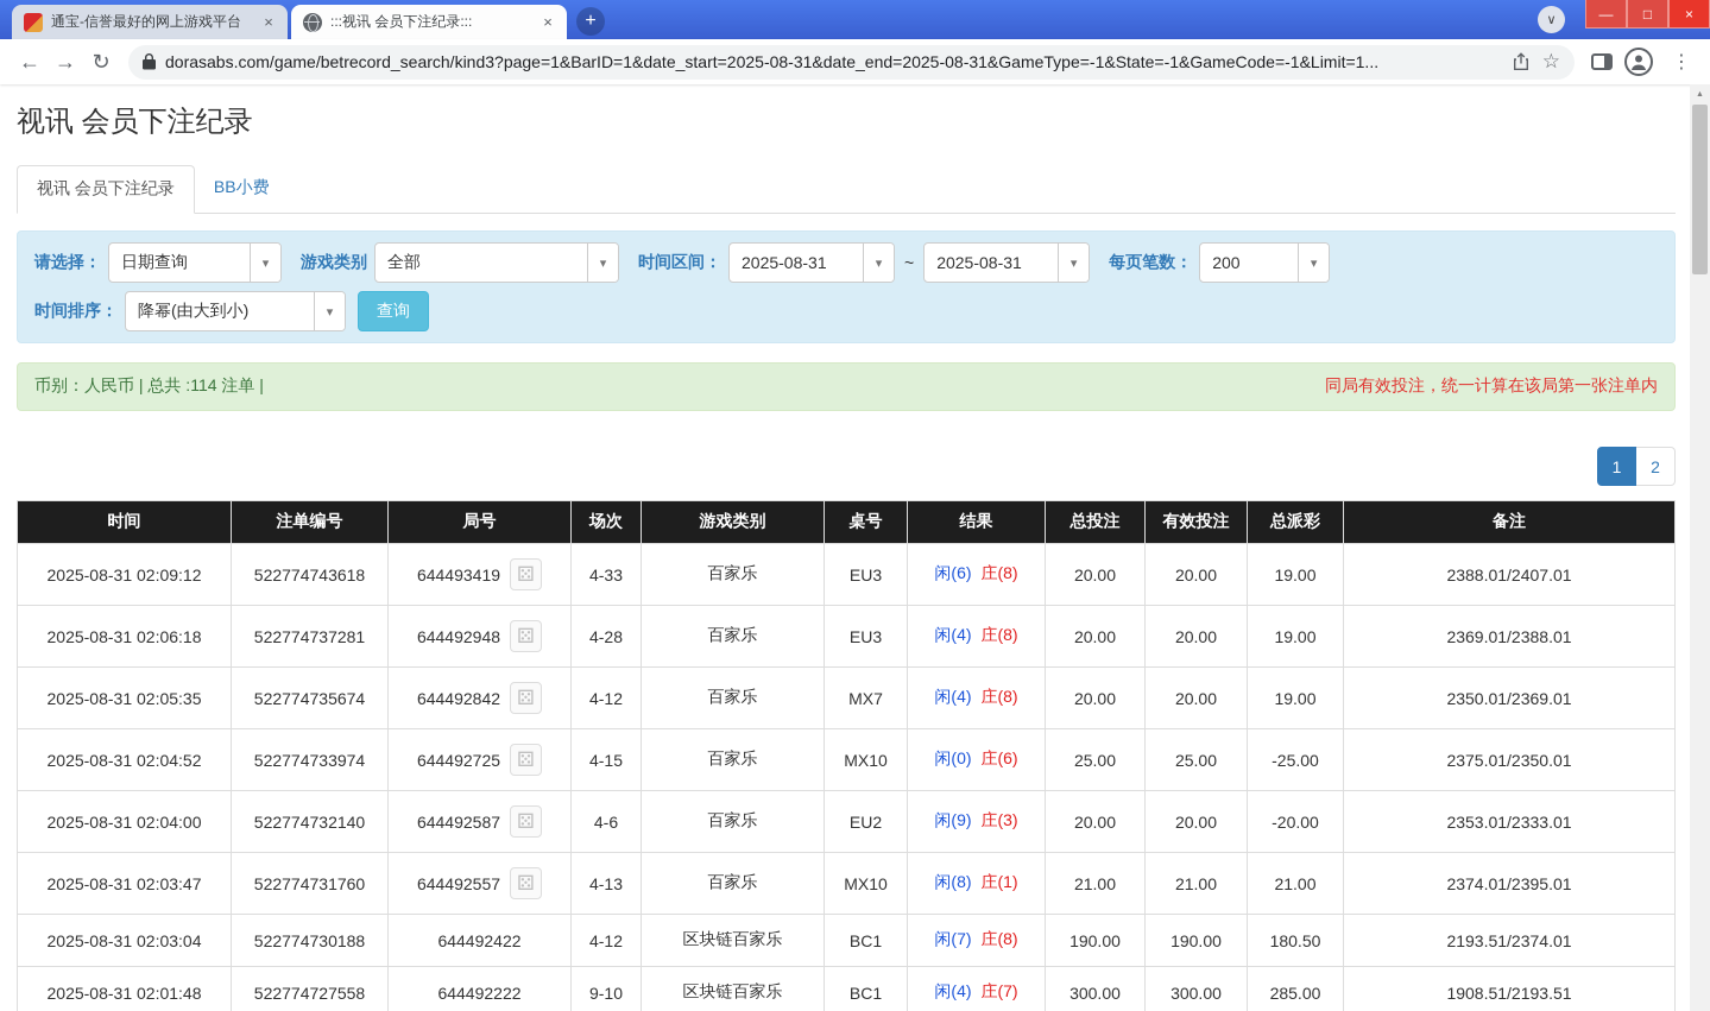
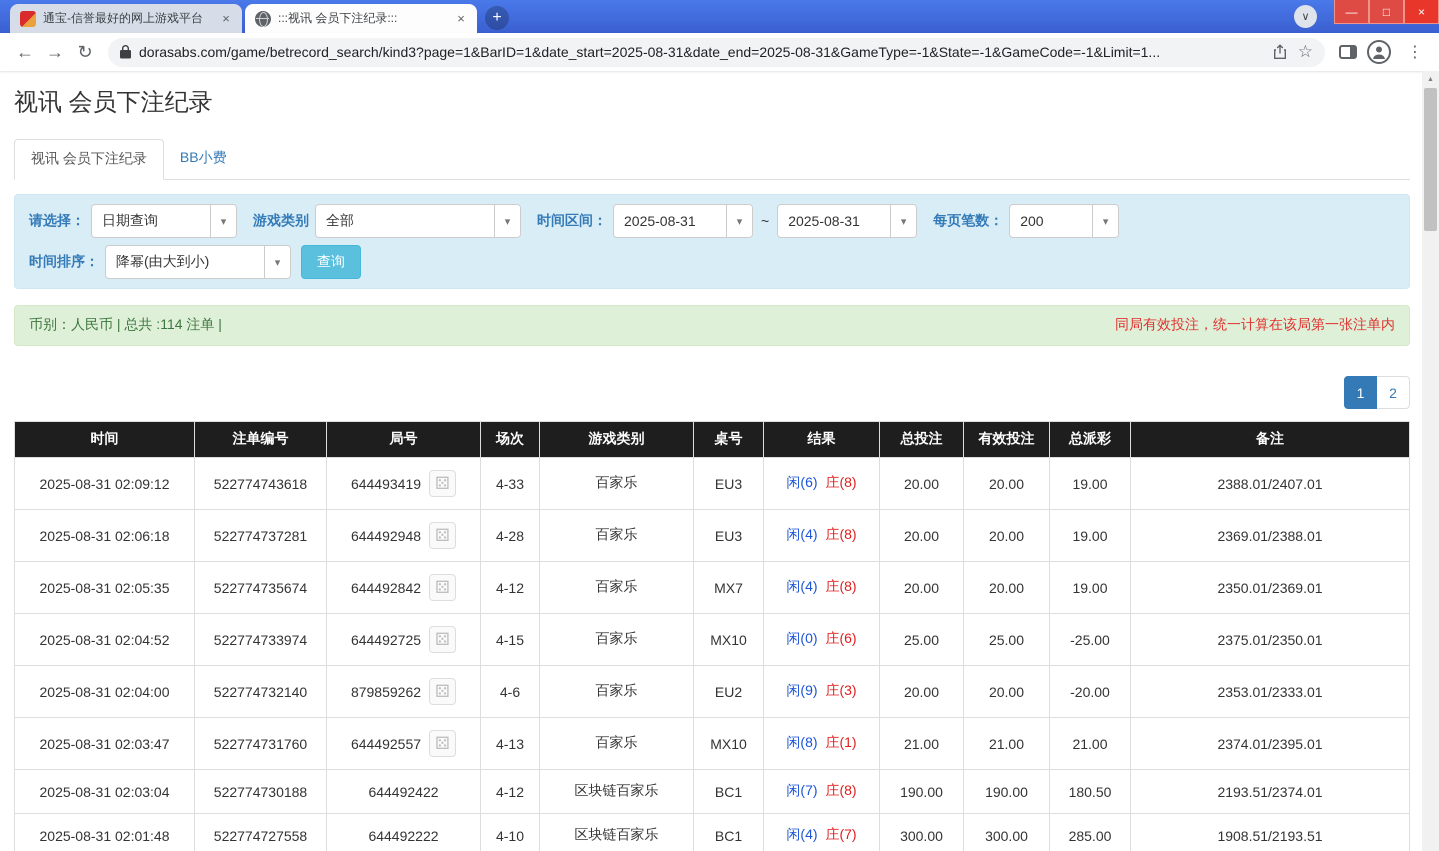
  通宝-信誉最好的网上游戏平台
  ×
  :::视讯 会员下注纪录:::
  ×
  +
  ∨
  —
  □
  ×
  ←
  →
  ↻
  dorasabs.com/game/betrecord_search/kind3?page=1&BarID=1&date_start=2025-08-31&date_end=2025-08-31&GameType=-1&State=-1&GameCode=-1&Limit=1...
  ☆
  ⋮
  视讯 会员下注纪录
  视讯 会员下注纪录
  BB小费
  请选择：
  日期查询
  ▾
  游戏类别
  全部
  ▾
  时间区间：
  2025-08-31
  ▾
  ~
  2025-08-31
  ▾
  每页笔数：
  200
  ▾
  时间排序：
  降幂(由大到小)
  ▾
  查询
  币别：人民币 | 总共 :114 注单 |
  同局有效投注，统一计算在该局第一张注单内
  1
  2
  时间	注单编号	局号	场次	游戏类别	桌号	结果	总投注	有效投注	总派彩	备注
  2025-08-31 02:09:12	522774743618	644493419 ⚄	4-33	百家乐	EU3	闲(6) 庄(8)	20.00	20.00	19.00	2388.01/2407.01
  2025-08-31 02:06:18	522774737281	644492948 ⚄	4-28	百家乐	EU3	闲(4) 庄(8)	20.00	20.00	19.00	2369.01/2388.01
  2025-08-31 02:05:35	522774735674	644492842 ⚄	4-12	百家乐	MX7	闲(4) 庄(8)	20.00	20.00	19.00	2350.01/2369.01
  2025-08-31 02:04:52	522774733974	644492725 ⚄	4-15	百家乐	MX10	闲(0) 庄(6)	25.00	25.00	-25.00	2375.01/2350.01
- 2025-08-31 02:04:00	522774732140	644492587 ⚄	4-6	百家乐	EU2	闲(9) 庄(3)	20.00	20.00	-20.00	2353.01/2333.01
+ 2025-08-31 02:04:00	522774732140	879859262 ⚄	4-6	百家乐	EU2	闲(9) 庄(3)	20.00	20.00	-20.00	2353.01/2333.01
  2025-08-31 02:03:47	522774731760	644492557 ⚄	4-13	百家乐	MX10	闲(8) 庄(1)	21.00	21.00	21.00	2374.01/2395.01
  2025-08-31 02:03:04	522774730188	644492422	4-12	区块链百家乐	BC1	闲(7) 庄(8)	190.00	190.00	180.50	2193.51/2374.01
- 2025-08-31 02:01:48	522774727558	644492222	9-10	区块链百家乐	BC1	闲(4) 庄(7)	300.00	300.00	285.00	1908.51/2193.51
+ 2025-08-31 02:01:48	522774727558	644492222	4-10	区块链百家乐	BC1	闲(4) 庄(7)	300.00	300.00	285.00	1908.51/2193.51
